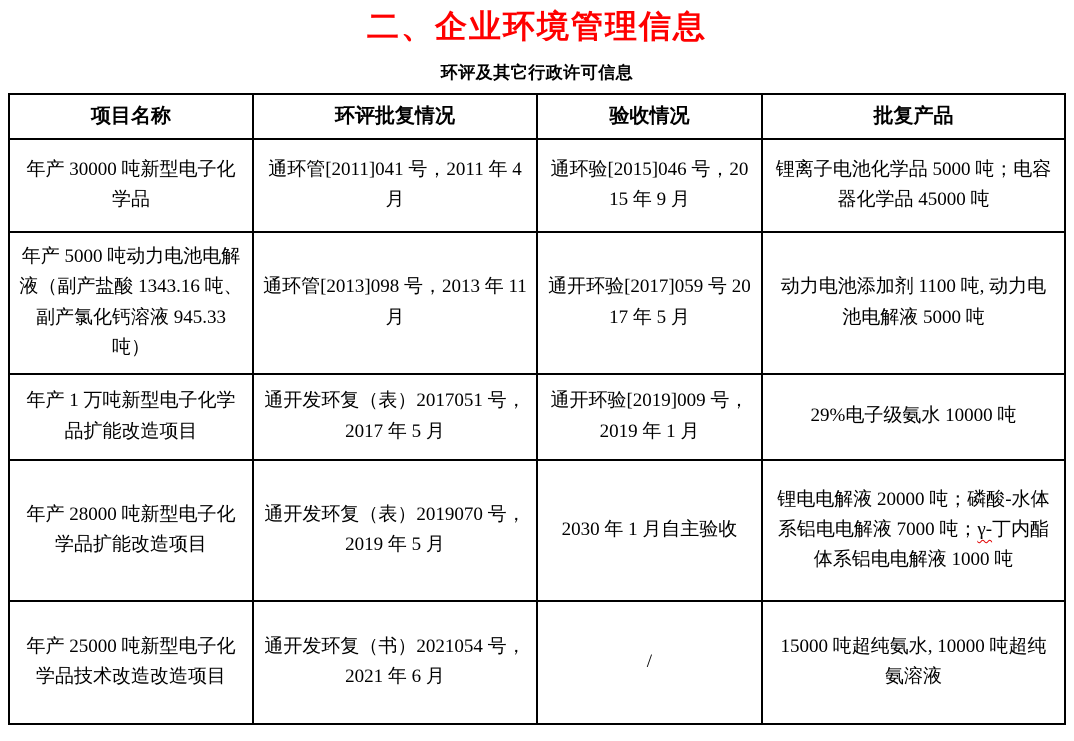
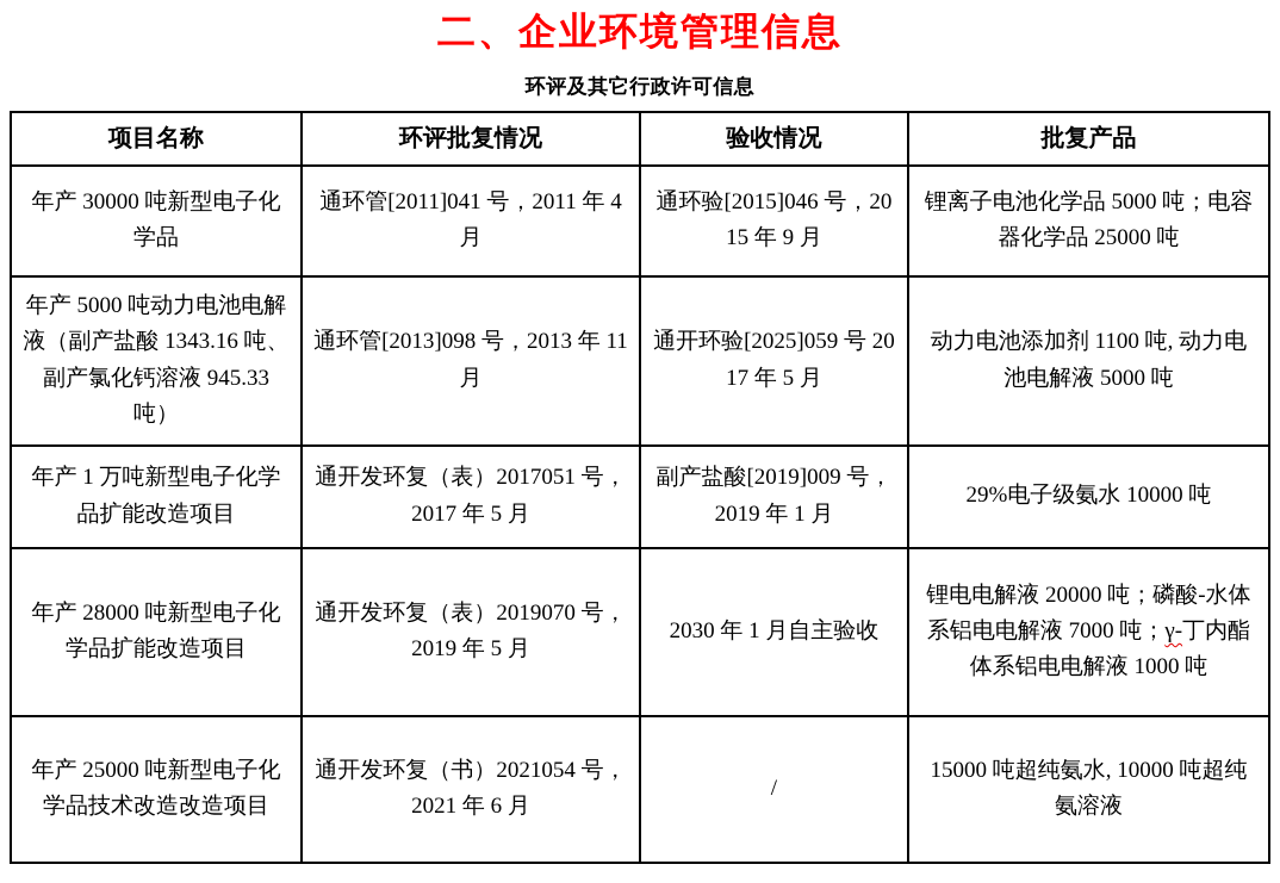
  二、企业环境管理信息
  环评及其它行政许可信息
  项目名称	环评批复情况	验收情况	批复产品
- 年产 30000 吨新型电子化学品	通环管[2011]041 号，2011 年 4 月	通环验[2015]046 号，2015 年 9 月	锂离子电池化学品 5000 吨；电容器化学品 45000 吨
+ 年产 30000 吨新型电子化学品	通环管[2011]041 号，2011 年 4 月	通环验[2015]046 号，2015 年 9 月	锂离子电池化学品 5000 吨；电容器化学品 25000 吨
- 年产 5000 吨动力电池电解液（副产盐酸 1343.16 吨、副产氯化钙溶液 945.33 吨）	通环管[2013]098 号，2013 年 11 月	通开环验[2017]059 号 2017 年 5 月	动力电池添加剂 1100 吨, 动力电池电解液 5000 吨
+ 年产 5000 吨动力电池电解液（副产盐酸 1343.16 吨、副产氯化钙溶液 945.33 吨）	通环管[2013]098 号，2013 年 11 月	通开环验[2025]059 号 2017 年 5 月	动力电池添加剂 1100 吨, 动力电池电解液 5000 吨
- 年产 1 万吨新型电子化学品扩能改造项目	通开发环复（表）2017051 号，2017 年 5 月	通开环验[2019]009 号，2019 年 1 月	29%电子级氨水 10000 吨
+ 年产 1 万吨新型电子化学品扩能改造项目	通开发环复（表）2017051 号，2017 年 5 月	副产盐酸[2019]009 号，2019 年 1 月	29%电子级氨水 10000 吨
  年产 28000 吨新型电子化学品扩能改造项目	通开发环复（表）2019070 号，2019 年 5 月	2030 年 1 月自主验收	锂电电解液 20000 吨；磷酸-水体系铝电电解液 7000 吨；γ-丁内酯体系铝电电解液 1000 吨
  年产 25000 吨新型电子化学品技术改造改造项目	通开发环复（书）2021054 号，2021 年 6 月	/	15000 吨超纯氨水, 10000 吨超纯氨溶液
